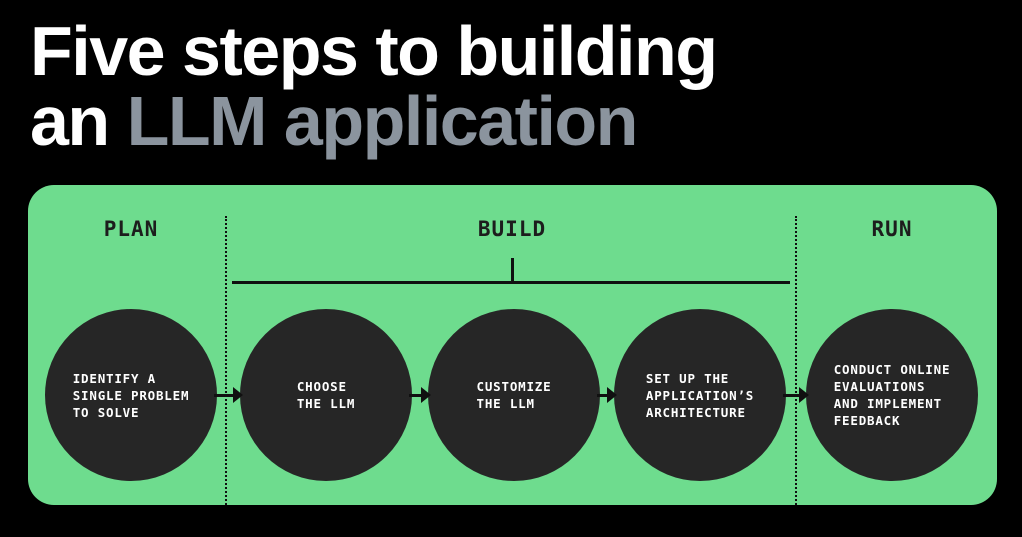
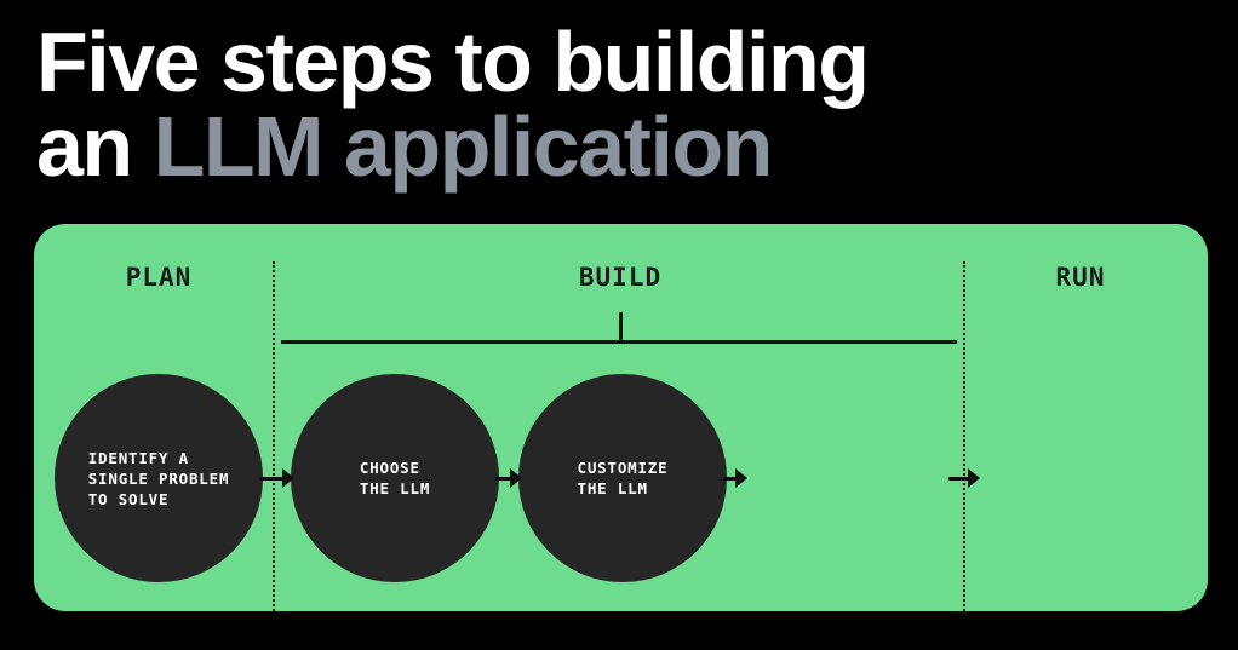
  Five steps to building
  an LLM application
  PLAN
  BUILD
  RUN
  IDENTIFY A
  SINGLE PROBLEM
  TO SOLVE
  CHOOSE
  THE LLM
  CUSTOMIZE
  THE LLM
- SET UP THE
- APPLICATION’S
- ARCHITECTURE
- CONDUCT ONLINE
- EVALUATIONS
- AND IMPLEMENT
- FEEDBACK
